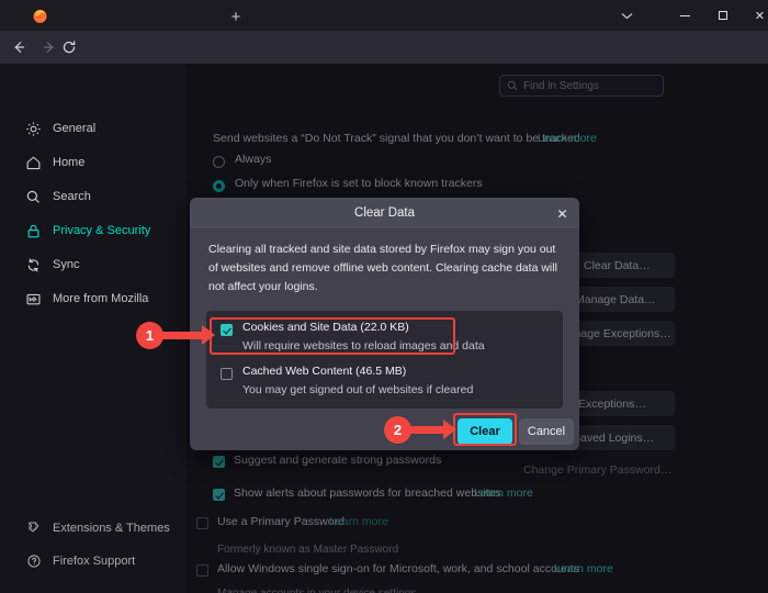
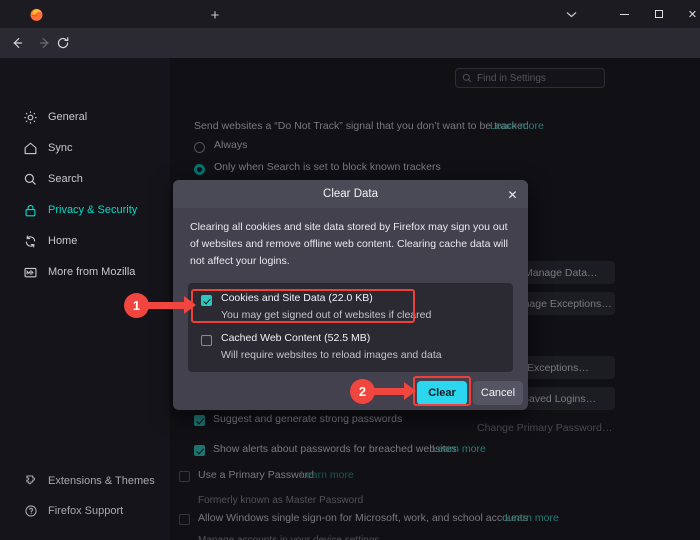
  +
  ✕
  Find in Settings
  General
- Home
+ Sync
  Search
  Privacy & Security
- Sync
+ Home
  More from Mozilla
  Extensions & Themes
  Firefox Support
  Send websites a “Do Not Track” signal that you don’t want to be tracked
  Learn more
  Always
- Only when Firefox is set to block known trackers
+ Only when Search is set to block known trackers
- Clear Data…
  Manage Data…
  age Exceptions…
  Exceptions…
  aved Logins…
  Change Primary Password…
  Suggest and generate strong passwords
  Show alerts about passwords for breached websites
  Learn more
  Use a Primary Password
  Learn more
  Formerly known as Master Password
  Allow Windows single sign-on for Microsoft, work, and school accounts
  Learn more
  Clear Data
  ✕
- Clearing all tracked and site data stored by Firefox may sign you out of websites and remove offline web content. Clearing cache data will not affect your logins.
+ Clearing all cookies and site data stored by Firefox may sign you out of websites and remove offline web content. Clearing cache data will not affect your logins.
  Cookies and Site Data (22.0 KB)
- Will require websites to reload images and data
+ You may get signed out of websites if cleared
- Cached Web Content (46.5 MB)
+ Cached Web Content (52.5 MB)
- You may get signed out of websites if cleared
+ Will require websites to reload images and data
  Clear
  Cancel
  1
  2
